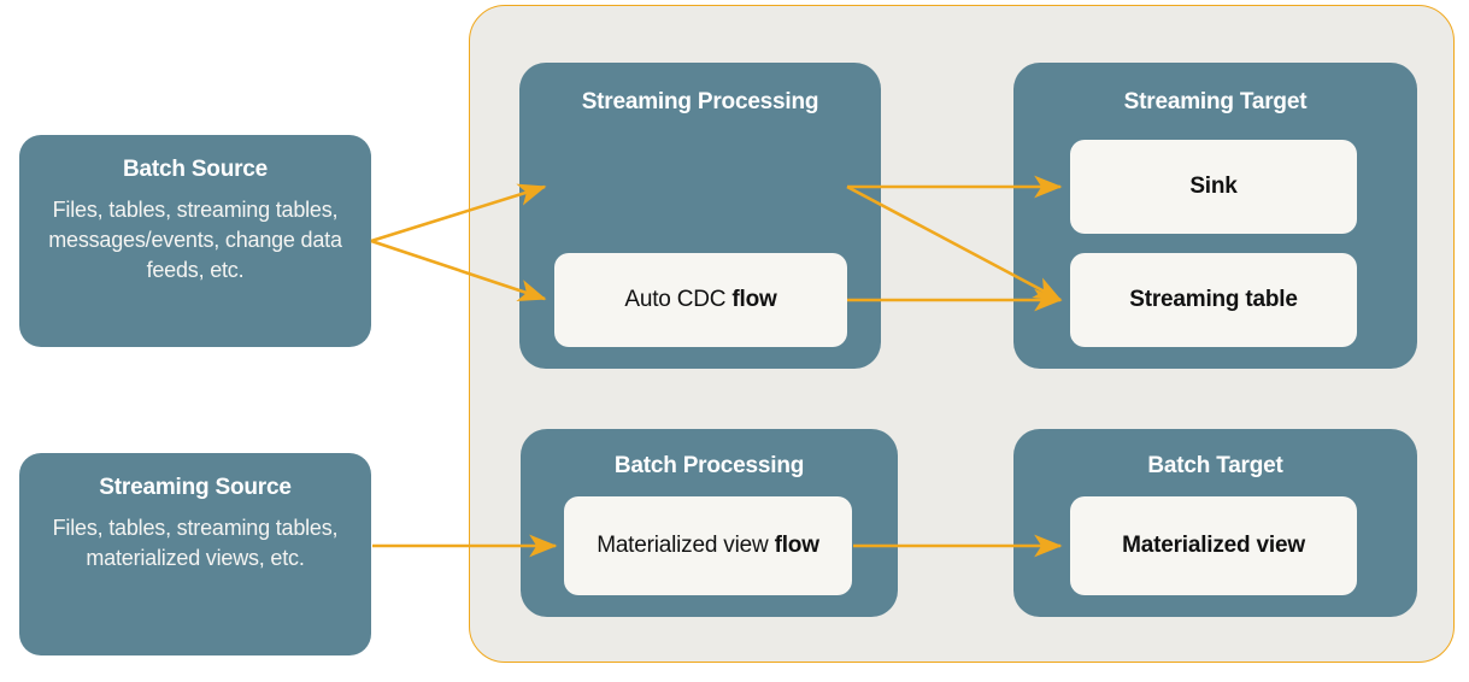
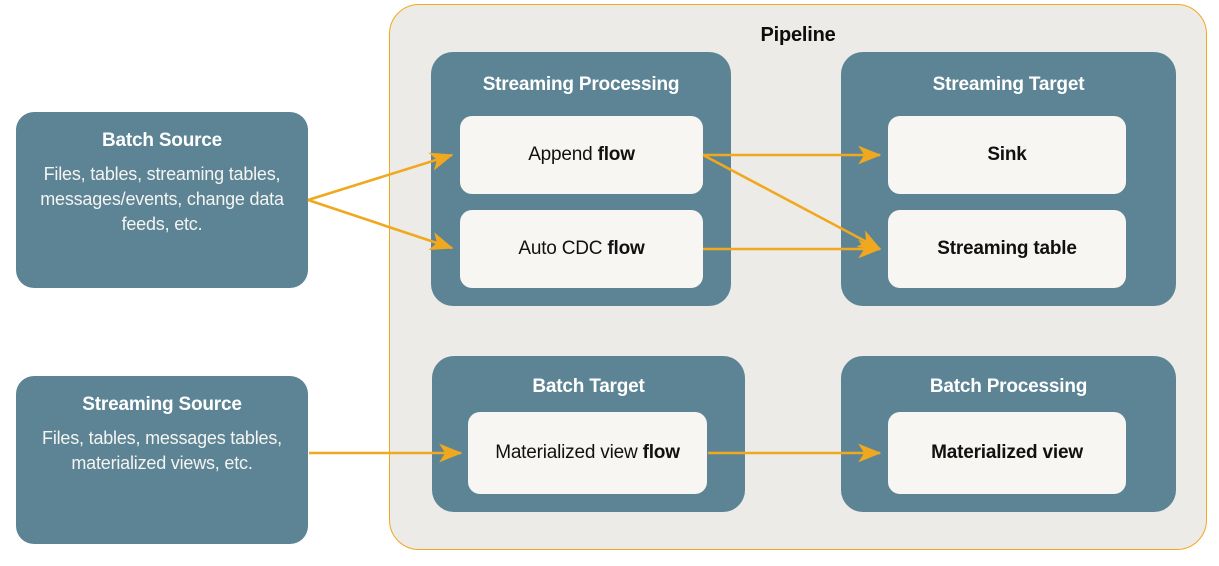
+ Pipeline
  Batch Source
  Files, tables, streaming tables, messages/events, change data feeds, etc.
  Streaming Source
- Files, tables, streaming tables, materialized views, etc.
+ Files, tables, messages tables, materialized views, etc.
  Streaming Processing
+ Append flow
  Auto CDC flow
  Streaming Target
  Sink
  Streaming table
- Batch Processing
+ Batch Target
  Materialized view flow
- Batch Target
+ Batch Processing
  Materialized view
